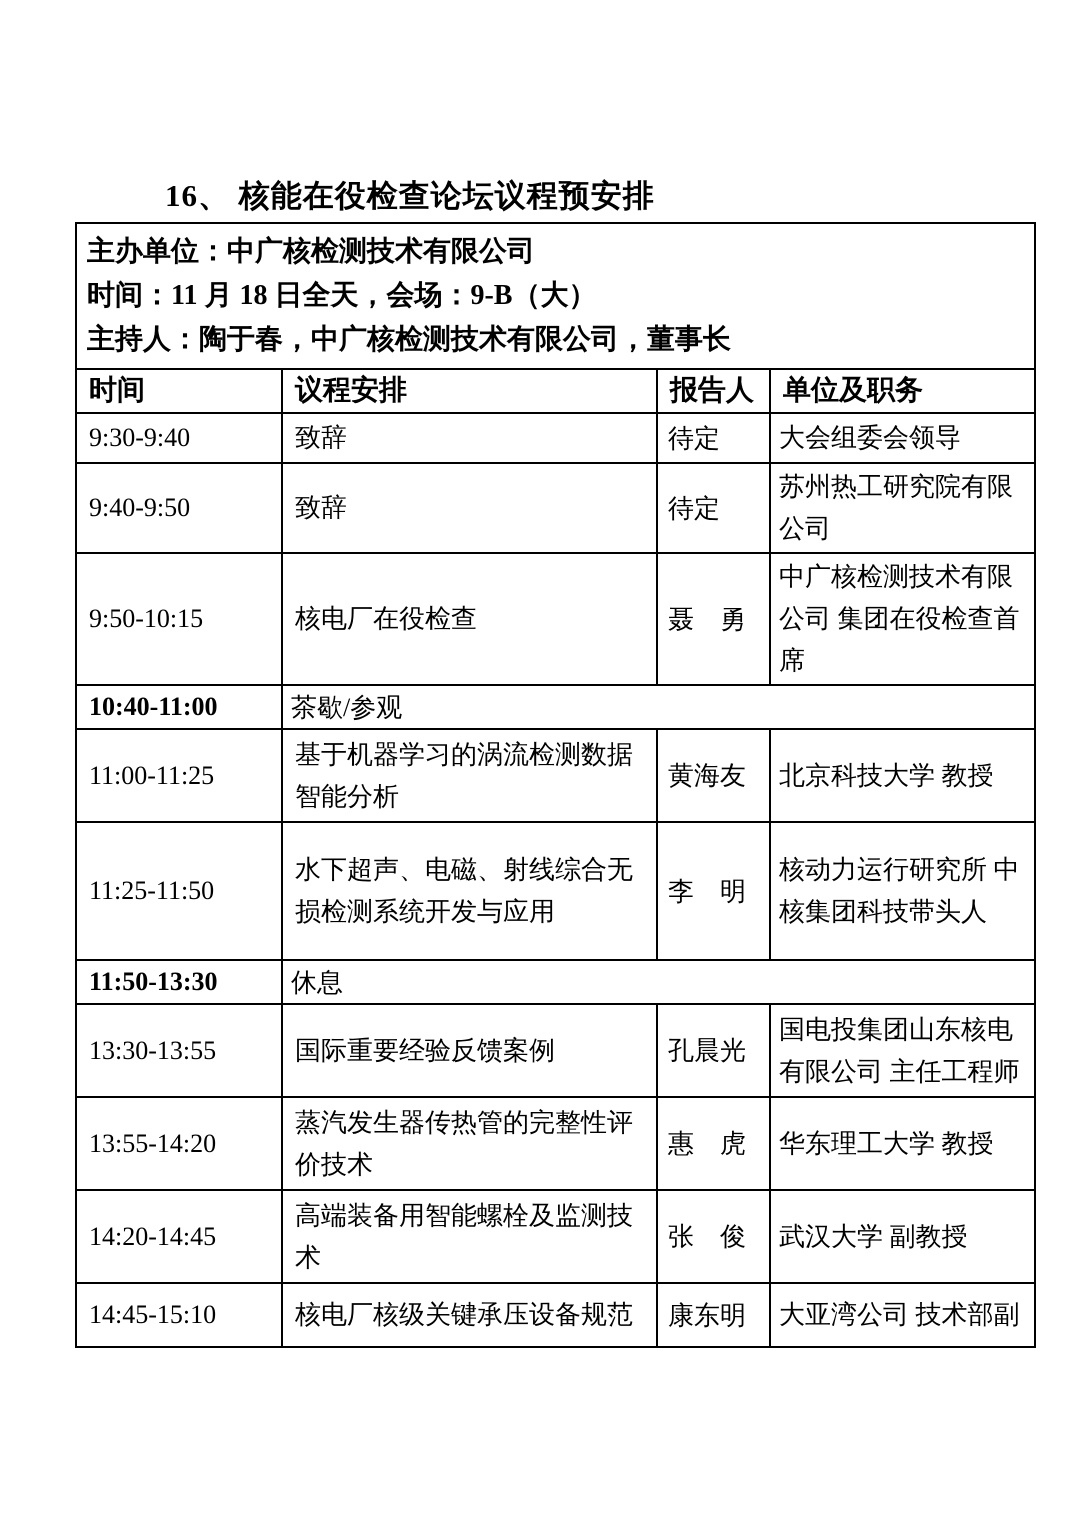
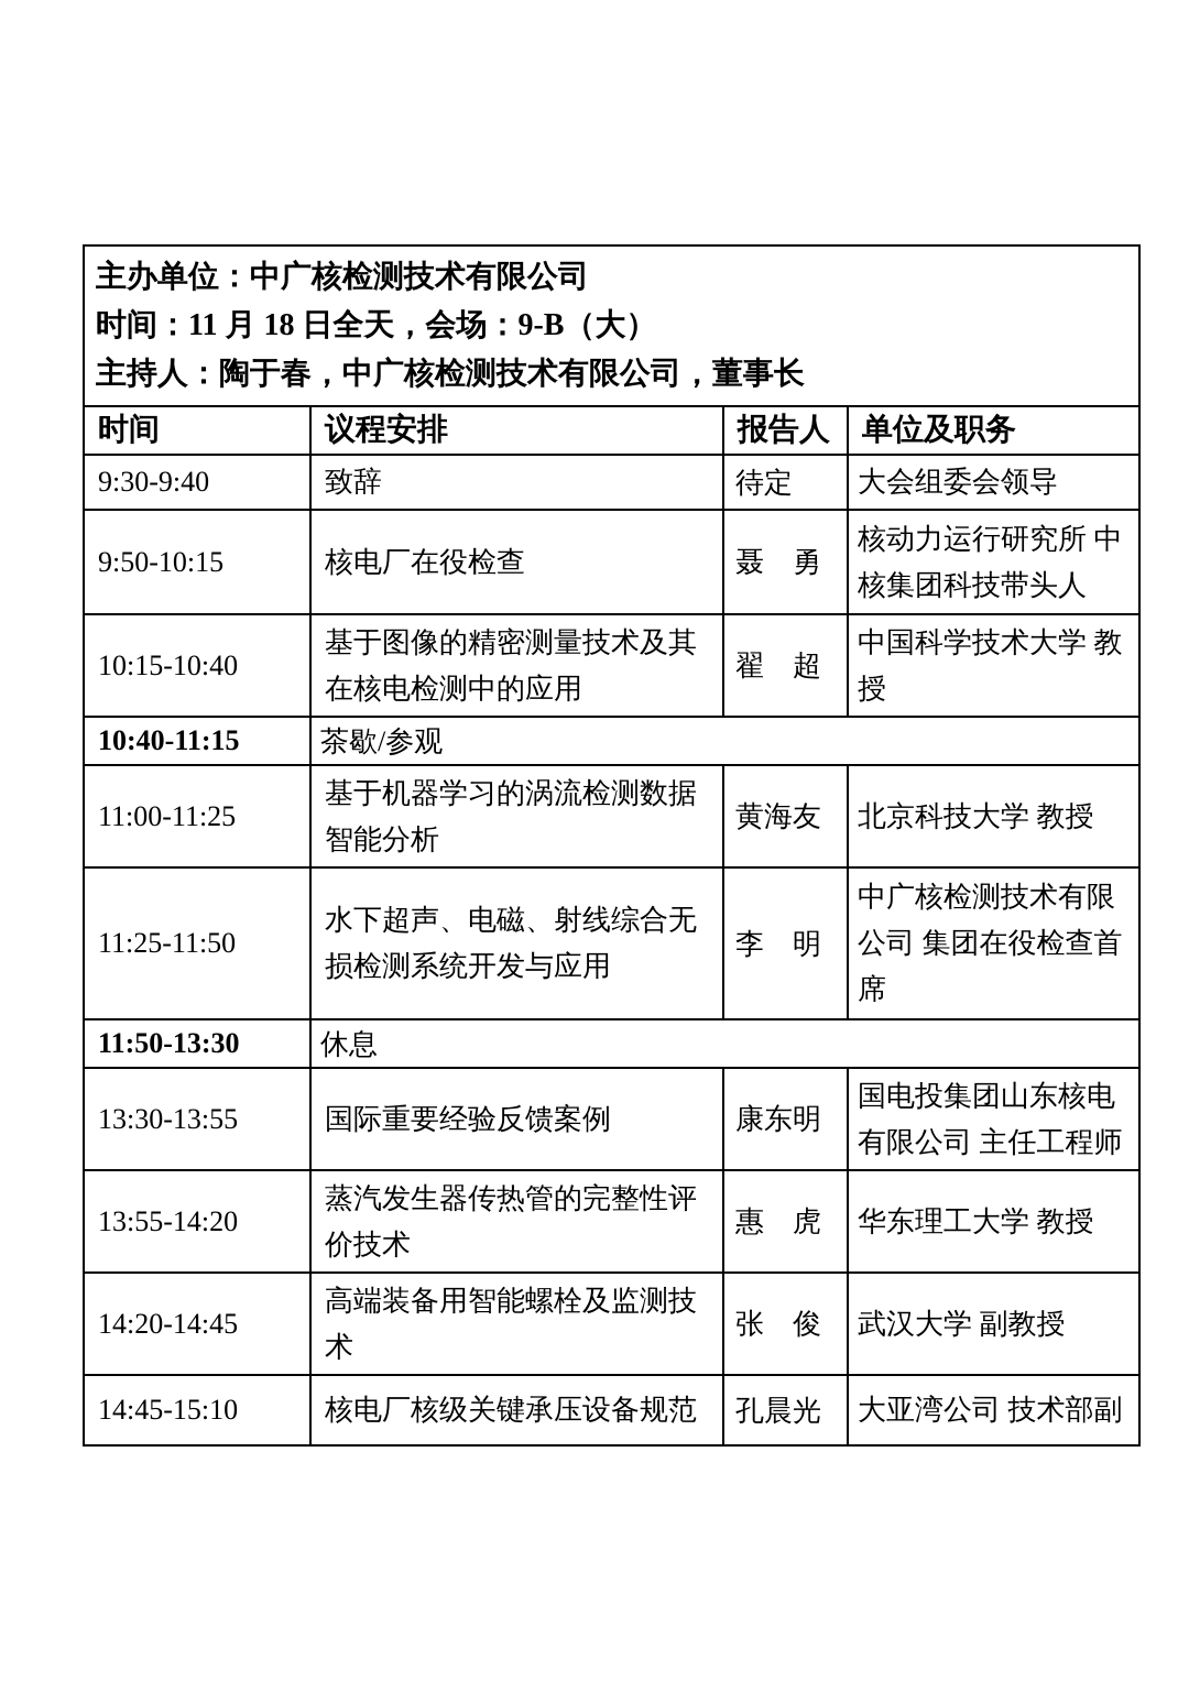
- 16、 核能在役检查论坛议程预安排
  主办单位：中广核检测技术有限公司 时间：11 月 18 日全天，会场：9-B（大） 主持人：陶于春，中广核检测技术有限公司，董事长
  时间	议程安排	报告人	单位及职务
  9:30-9:40	致辞	待定	大会组委会领导
- 9:40-9:50	致辞	待定	苏州热工研究院有限公司
- 9:50-10:15	核电厂在役检查	聂 勇	中广核检测技术有限公司 集团在役检查首席
+ 9:50-10:15	核电厂在役检查	聂 勇	核动力运行研究所 中核集团科技带头人
+ 10:15-10:40	基于图像的精密测量技术及其在核电检测中的应用	翟 超	中国科学技术大学 教授
- 10:40-11:00	茶歇/参观
+ 10:40-11:15	茶歇/参观
  11:00-11:25	基于机器学习的涡流检测数据智能分析	黄海友	北京科技大学 教授
- 11:25-11:50	水下超声、电磁、射线综合无损检测系统开发与应用	李 明	核动力运行研究所 中核集团科技带头人
+ 11:25-11:50	水下超声、电磁、射线综合无损检测系统开发与应用	李 明	中广核检测技术有限公司 集团在役检查首席
  11:50-13:30	休息
- 13:30-13:55	国际重要经验反馈案例	孔晨光	国电投集团山东核电有限公司 主任工程师
+ 13:30-13:55	国际重要经验反馈案例	康东明	国电投集团山东核电有限公司 主任工程师
  13:55-14:20	蒸汽发生器传热管的完整性评价技术	惠 虎	华东理工大学 教授
  14:20-14:45	高端装备用智能螺栓及监测技术	张 俊	武汉大学 副教授
- 14:45-15:10	核电厂核级关键承压设备规范	康东明	大亚湾公司 技术部副
+ 14:45-15:10	核电厂核级关键承压设备规范	孔晨光	大亚湾公司 技术部副
